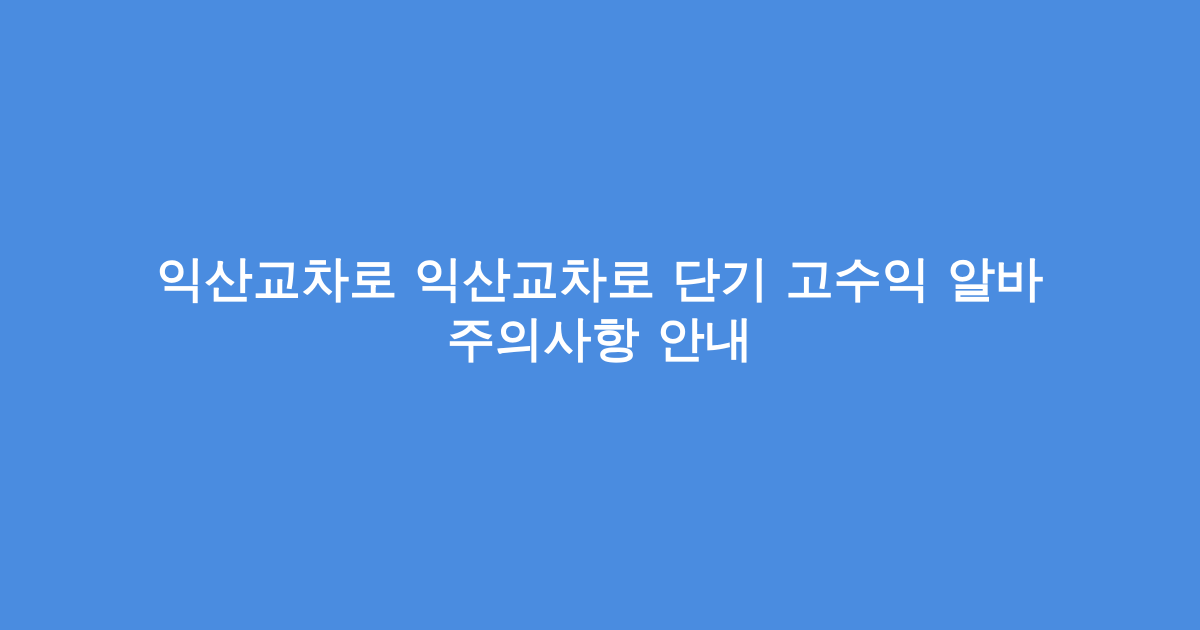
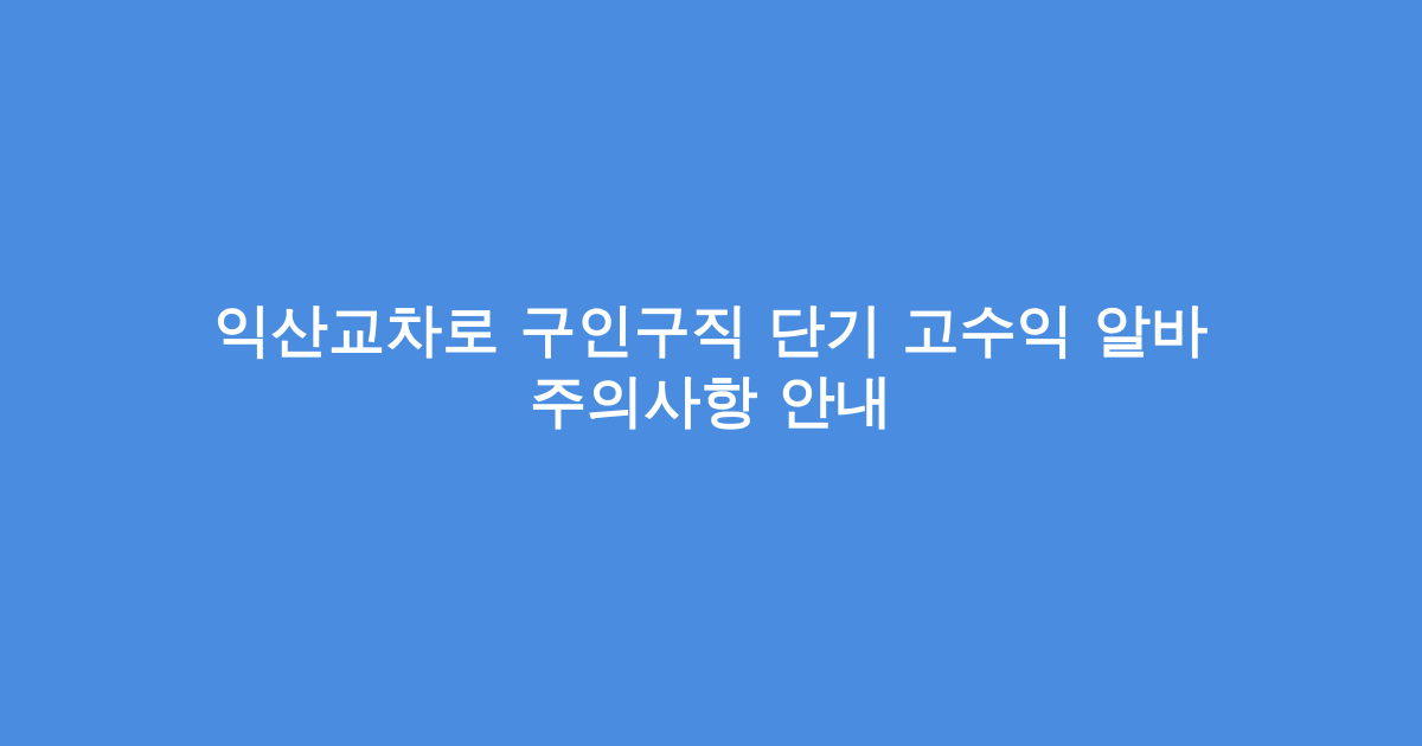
- 익산교차로 익산교차로 단기 고수익 알바 주의사항 안내
+ 익산교차로 구인구직 단기 고수익 알바 주의사항 안내
